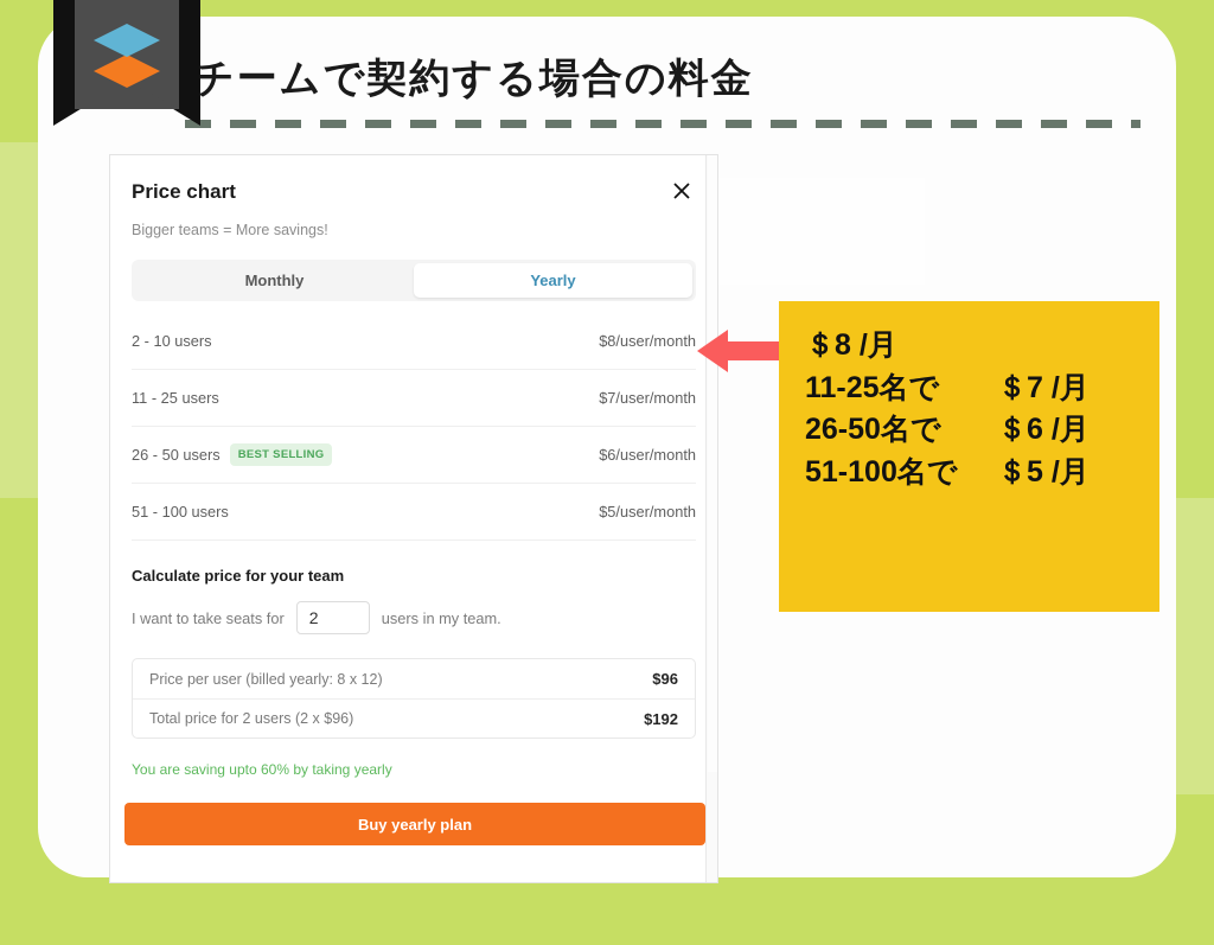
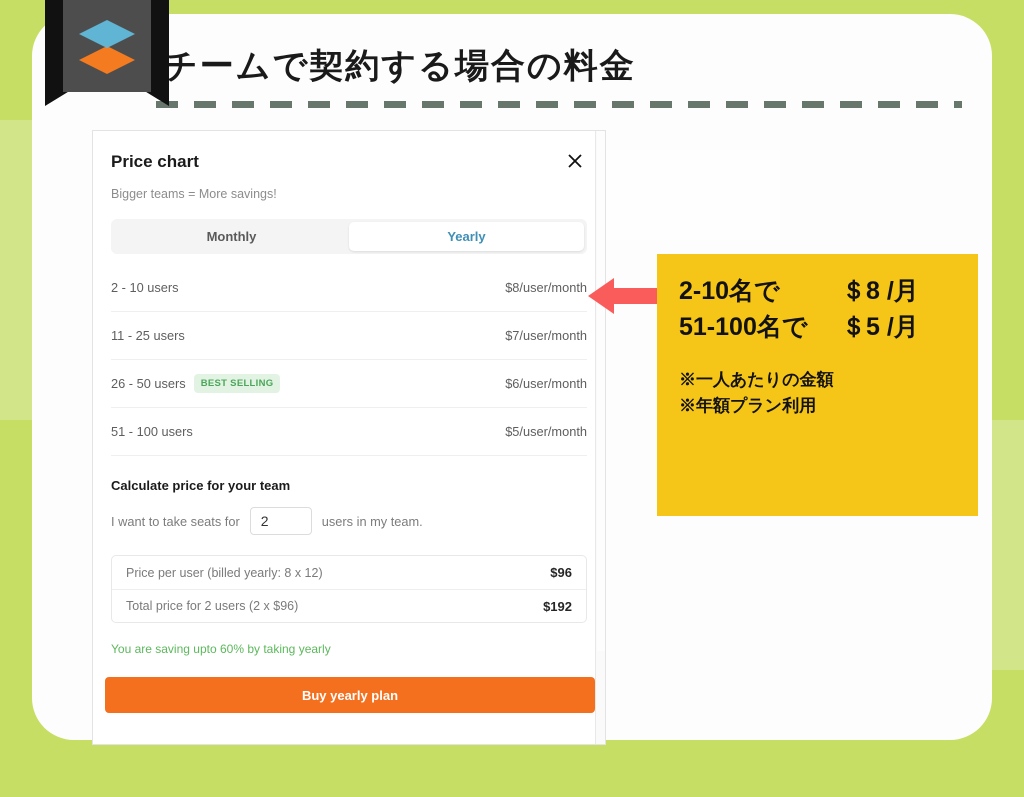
  チームで契約する場合の料金
  Price chart
  Bigger teams = More savings!
  Monthly
  Yearly
  2 - 10 users
  $8/user/month
  11 - 25 users
  $7/user/month
  26 - 50 users
  BEST SELLING
  $6/user/month
  51 - 100 users
  $5/user/month
  Calculate price for your team
  I want to take seats for
  2
  users in my team.
  Price per user (billed yearly: 8 x 12)
  $96
  Total price for 2 users (2 x $96)
  $192
  You are saving upto 60% by taking yearly
  Buy yearly plan
+ 2-10名で
  ＄8 /月
- 11-25名で
- ＄7 /月
- 26-50名で
- ＄6 /月
  51-100名で
  ＄5 /月
+ ※一人あたりの金額
+ ※年額プラン利用
